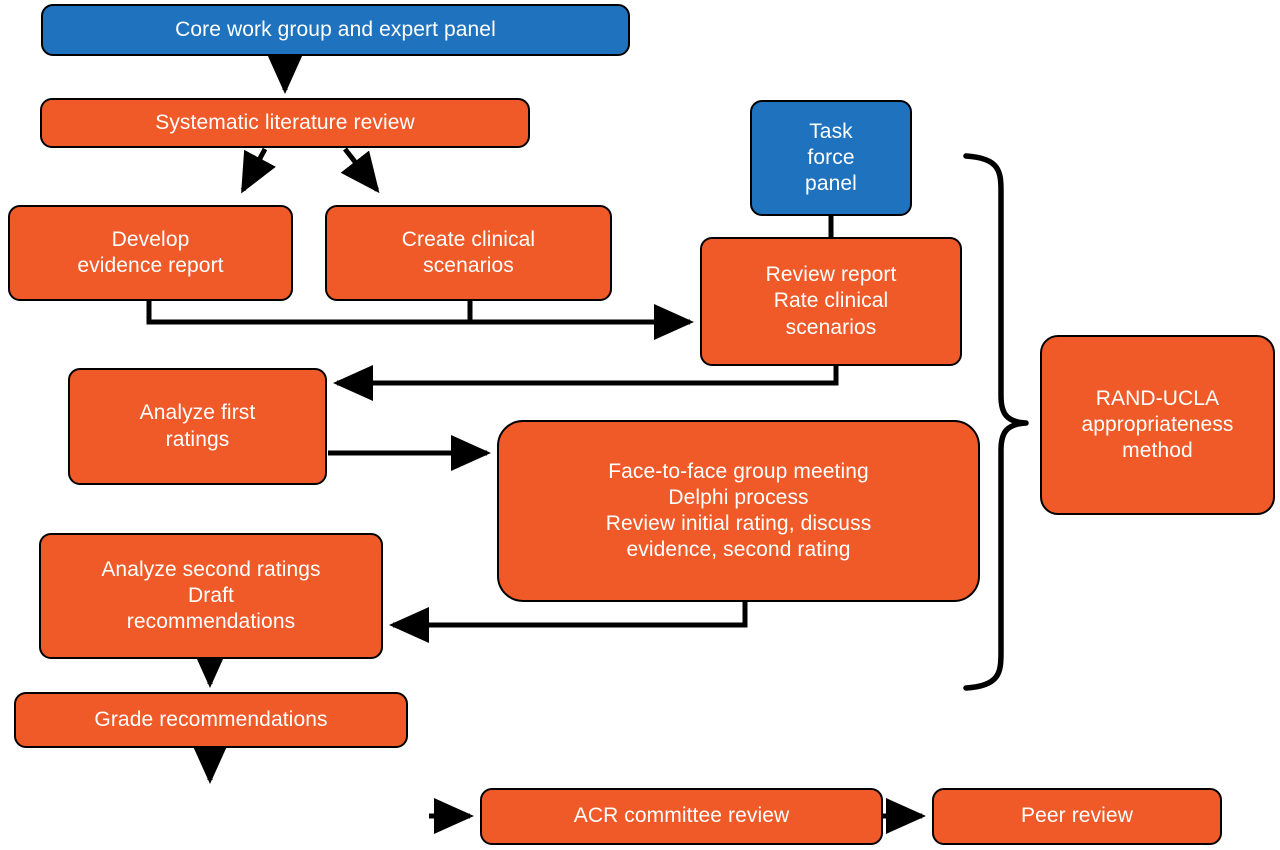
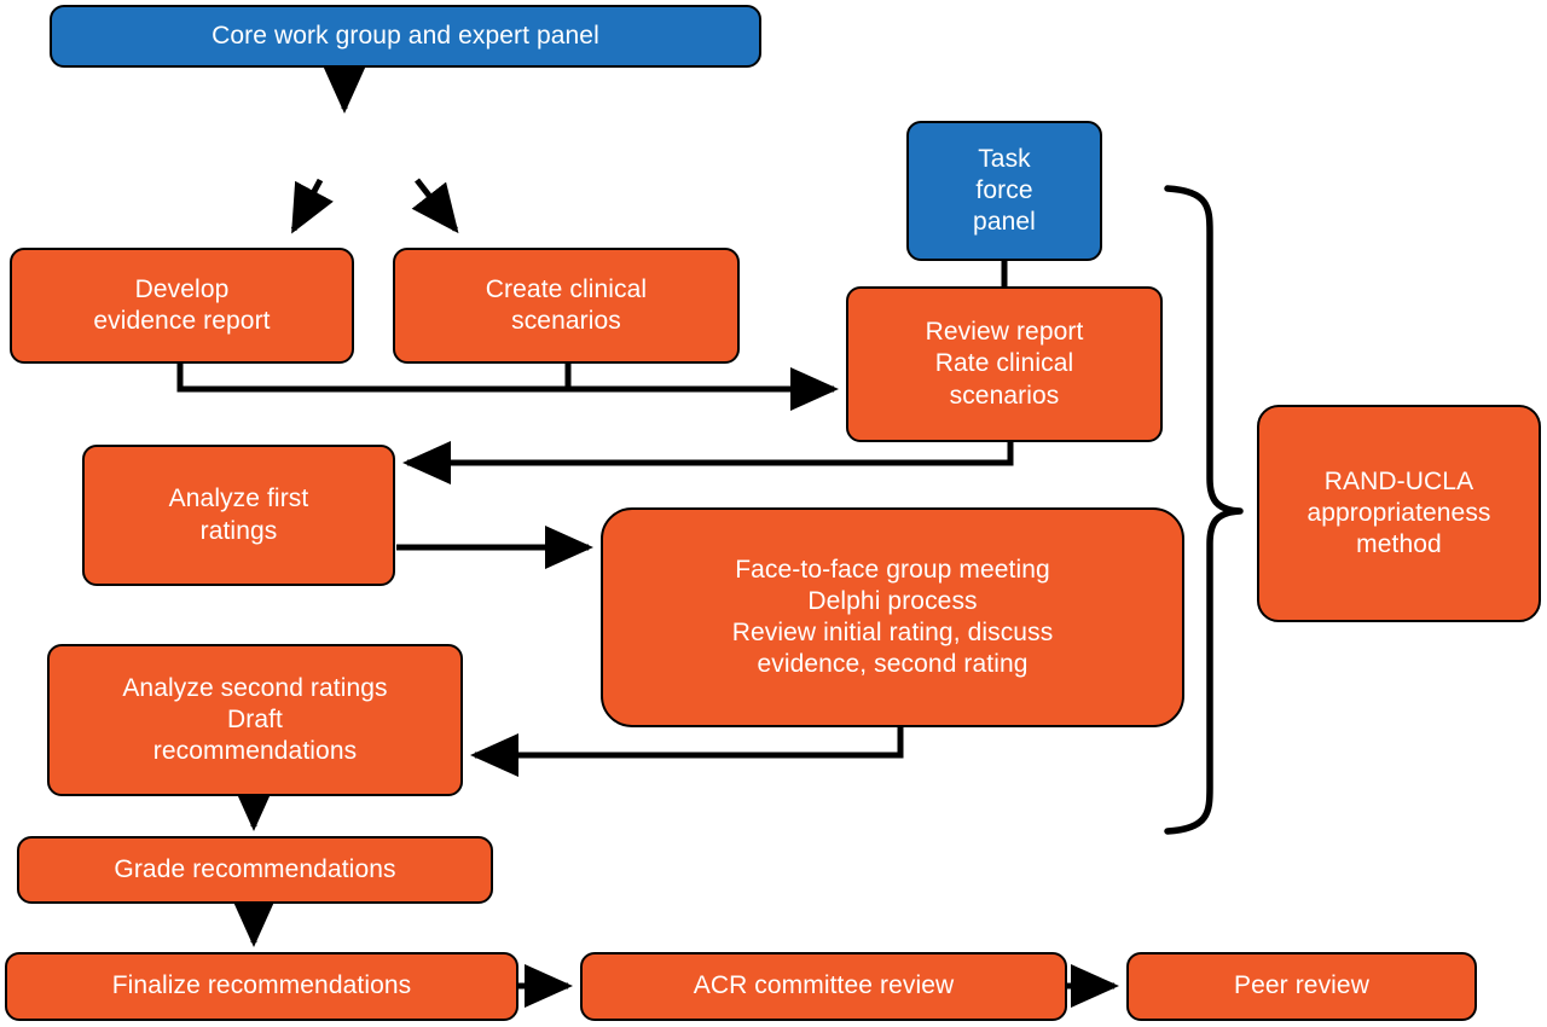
  Core work group and expert panel
- Systematic literature review
  Develop
  evidence report
  Create clinical
  scenarios
  Task
  force
  panel
  Review report
  Rate clinical
  scenarios
  Analyze first
  ratings
  Face-to-face group meeting
  Delphi process
  Review initial rating, discuss
  evidence, second rating
  Analyze second ratings
  Draft
  recommendations
  Grade recommendations
+ Finalize recommendations
  ACR committee review
  Peer review
  RAND-UCLA
  appropriateness
  method
